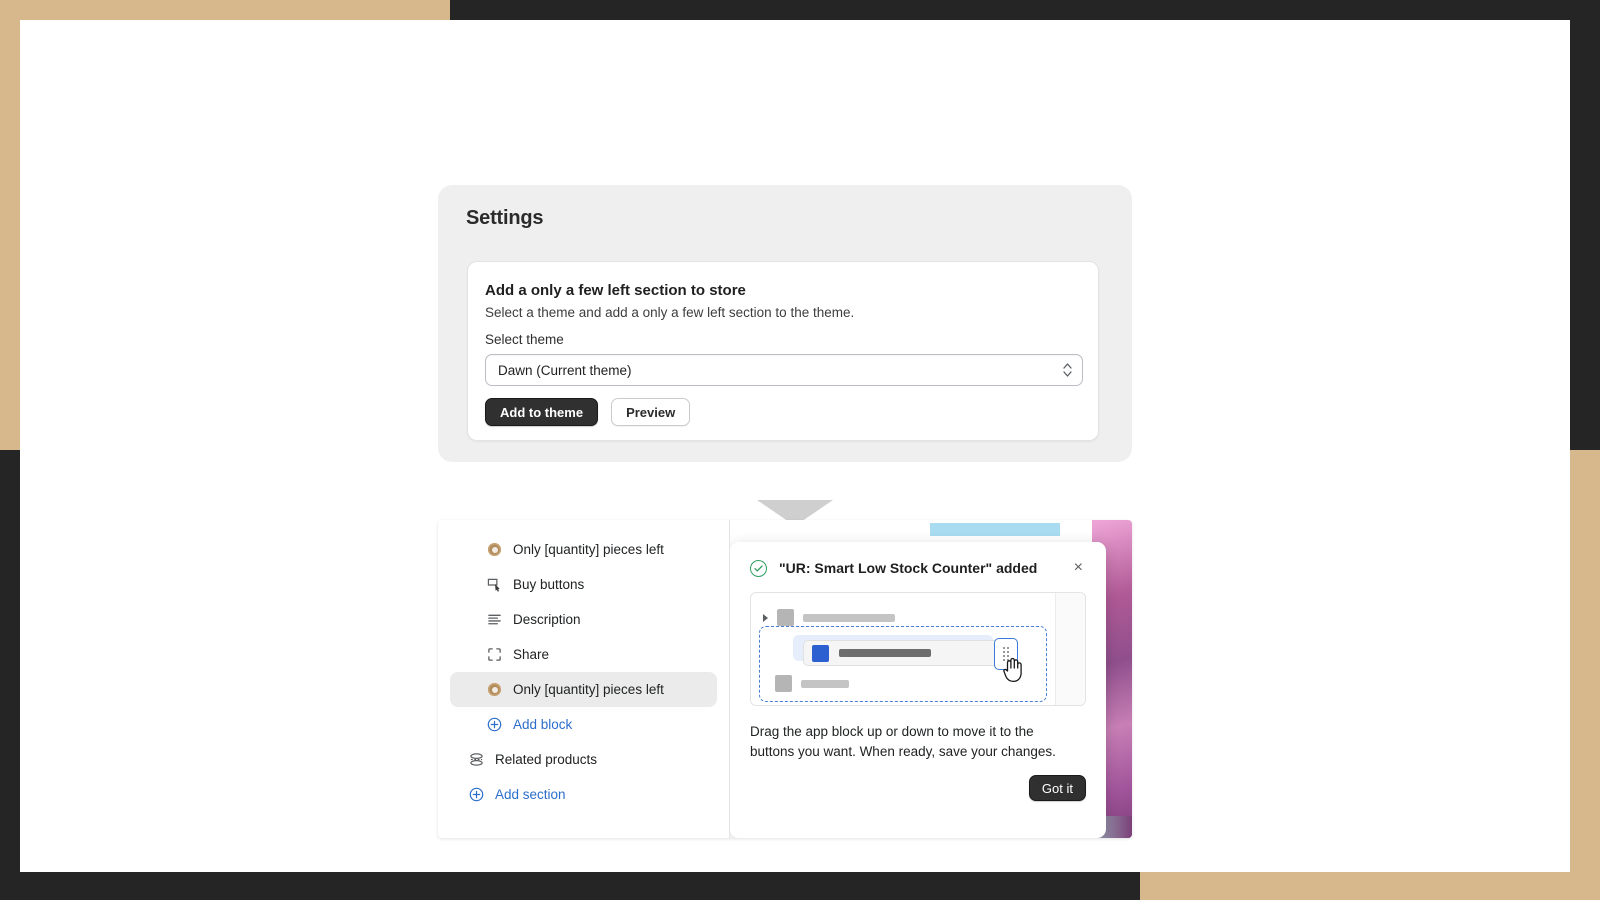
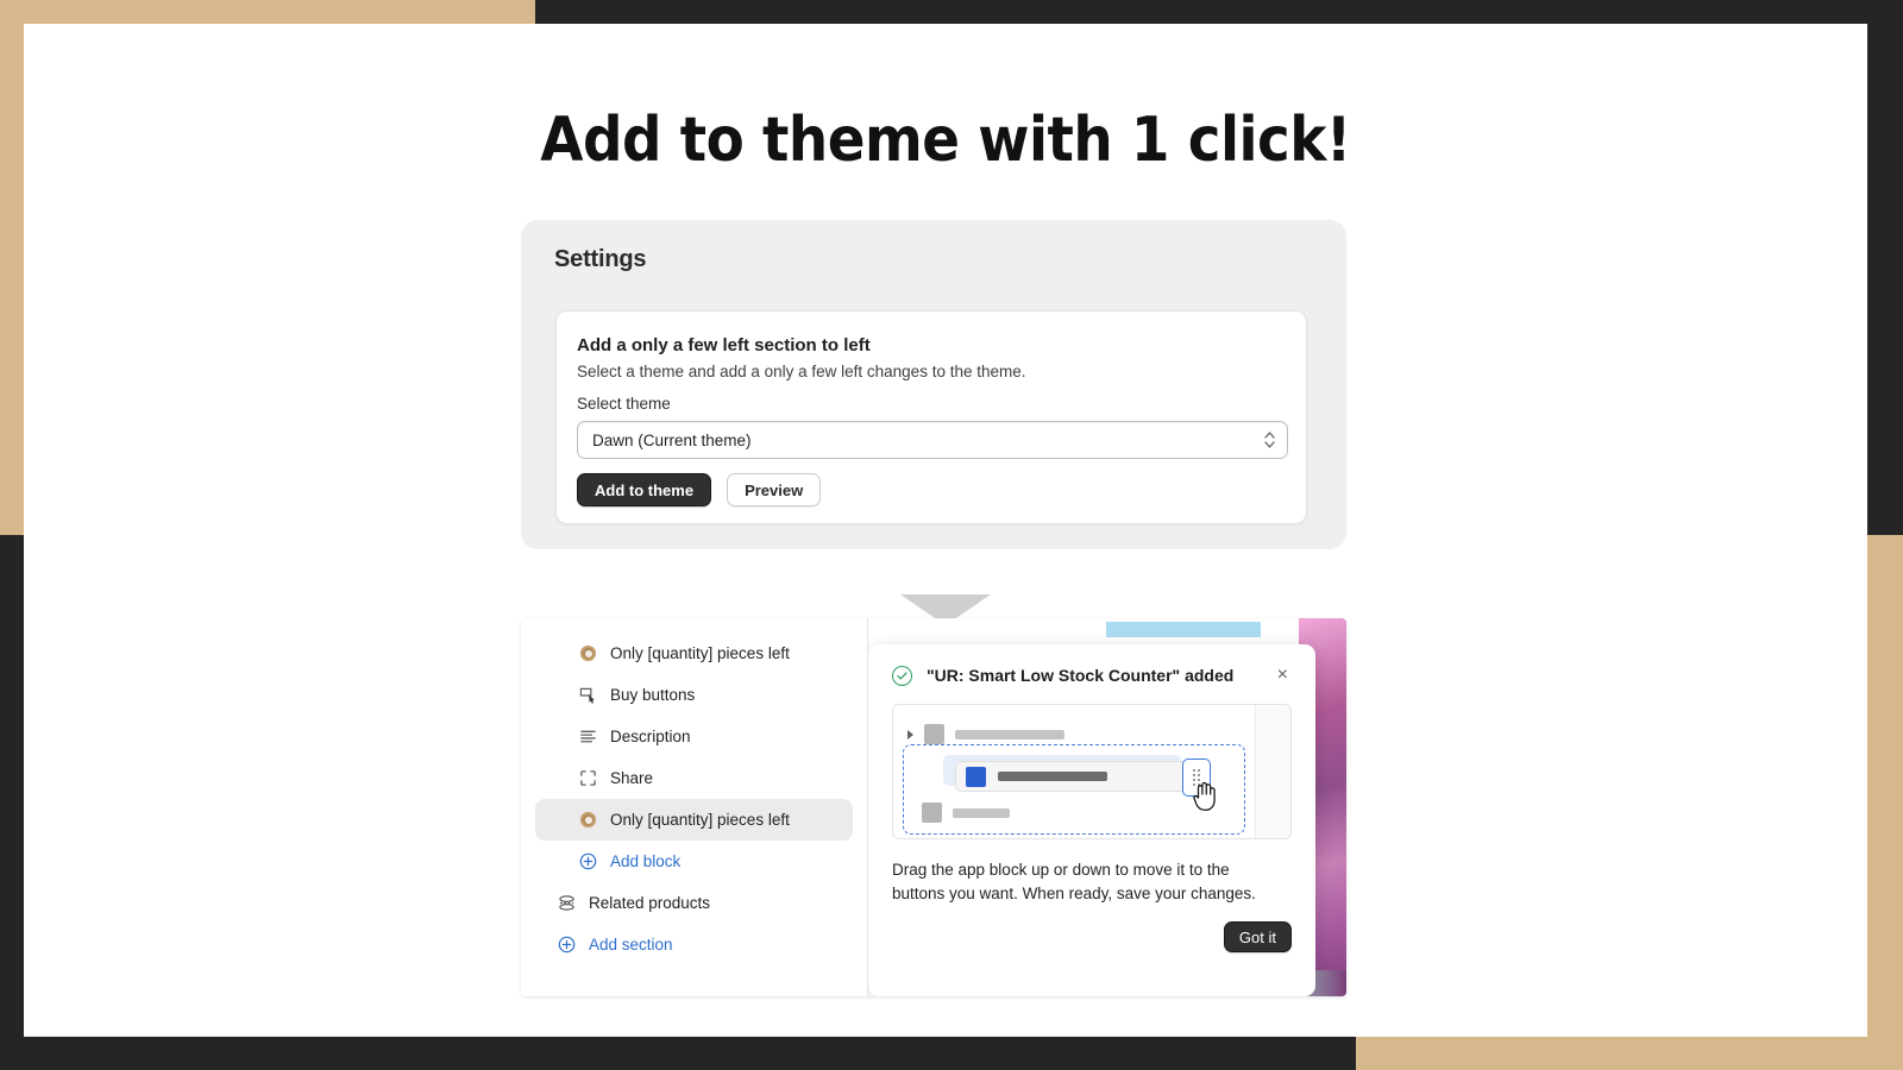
+ Add to theme with 1 click!
  Settings
- Add a only a few left section to store
+ Add a only a few left section to left
- Select a theme and add a only a few left section to the theme.
+ Select a theme and add a only a few left changes to the theme.
  Select theme
  Dawn (Current theme)
  Add to theme
  Preview
  Only [quantity] pieces left
  Buy buttons
  Description
  Share
  Only [quantity] pieces left
  Add block
  Related products
  Add section
  "UR: Smart Low Stock Counter" added
  ×
  Drag the app block up or down to move it to the buttons you want. When ready, save your changes.
  Got it
